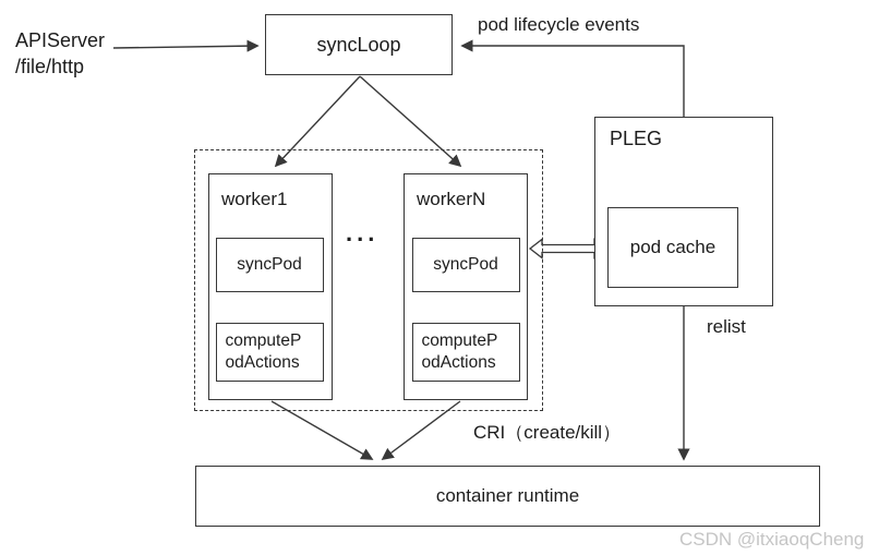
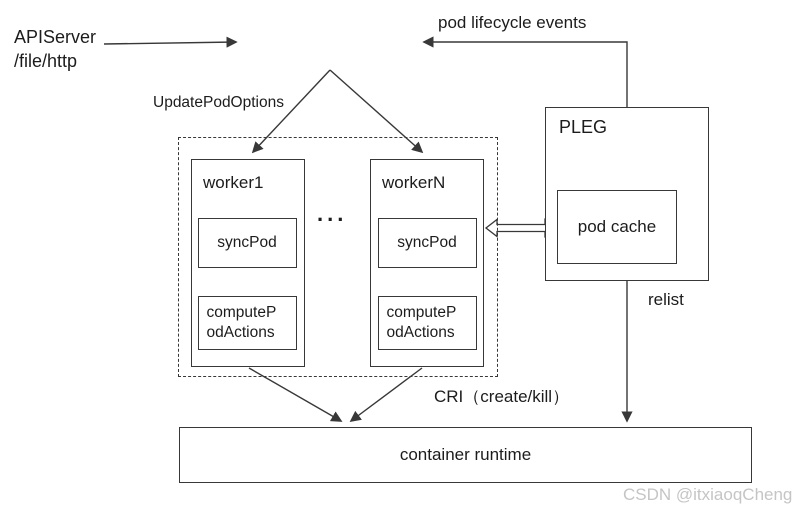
  APIServer
  /file/http
  pod lifecycle events
+ UpdatePodOptions
  relist
  CRI（create/kill）
- syncLoop
  PLEG
  pod cache
  worker1
  syncPod
  computeP
  odActions
  ...
  workerN
  syncPod
  computeP
  odActions
  container runtime
  CSDN @itxiaoqCheng
